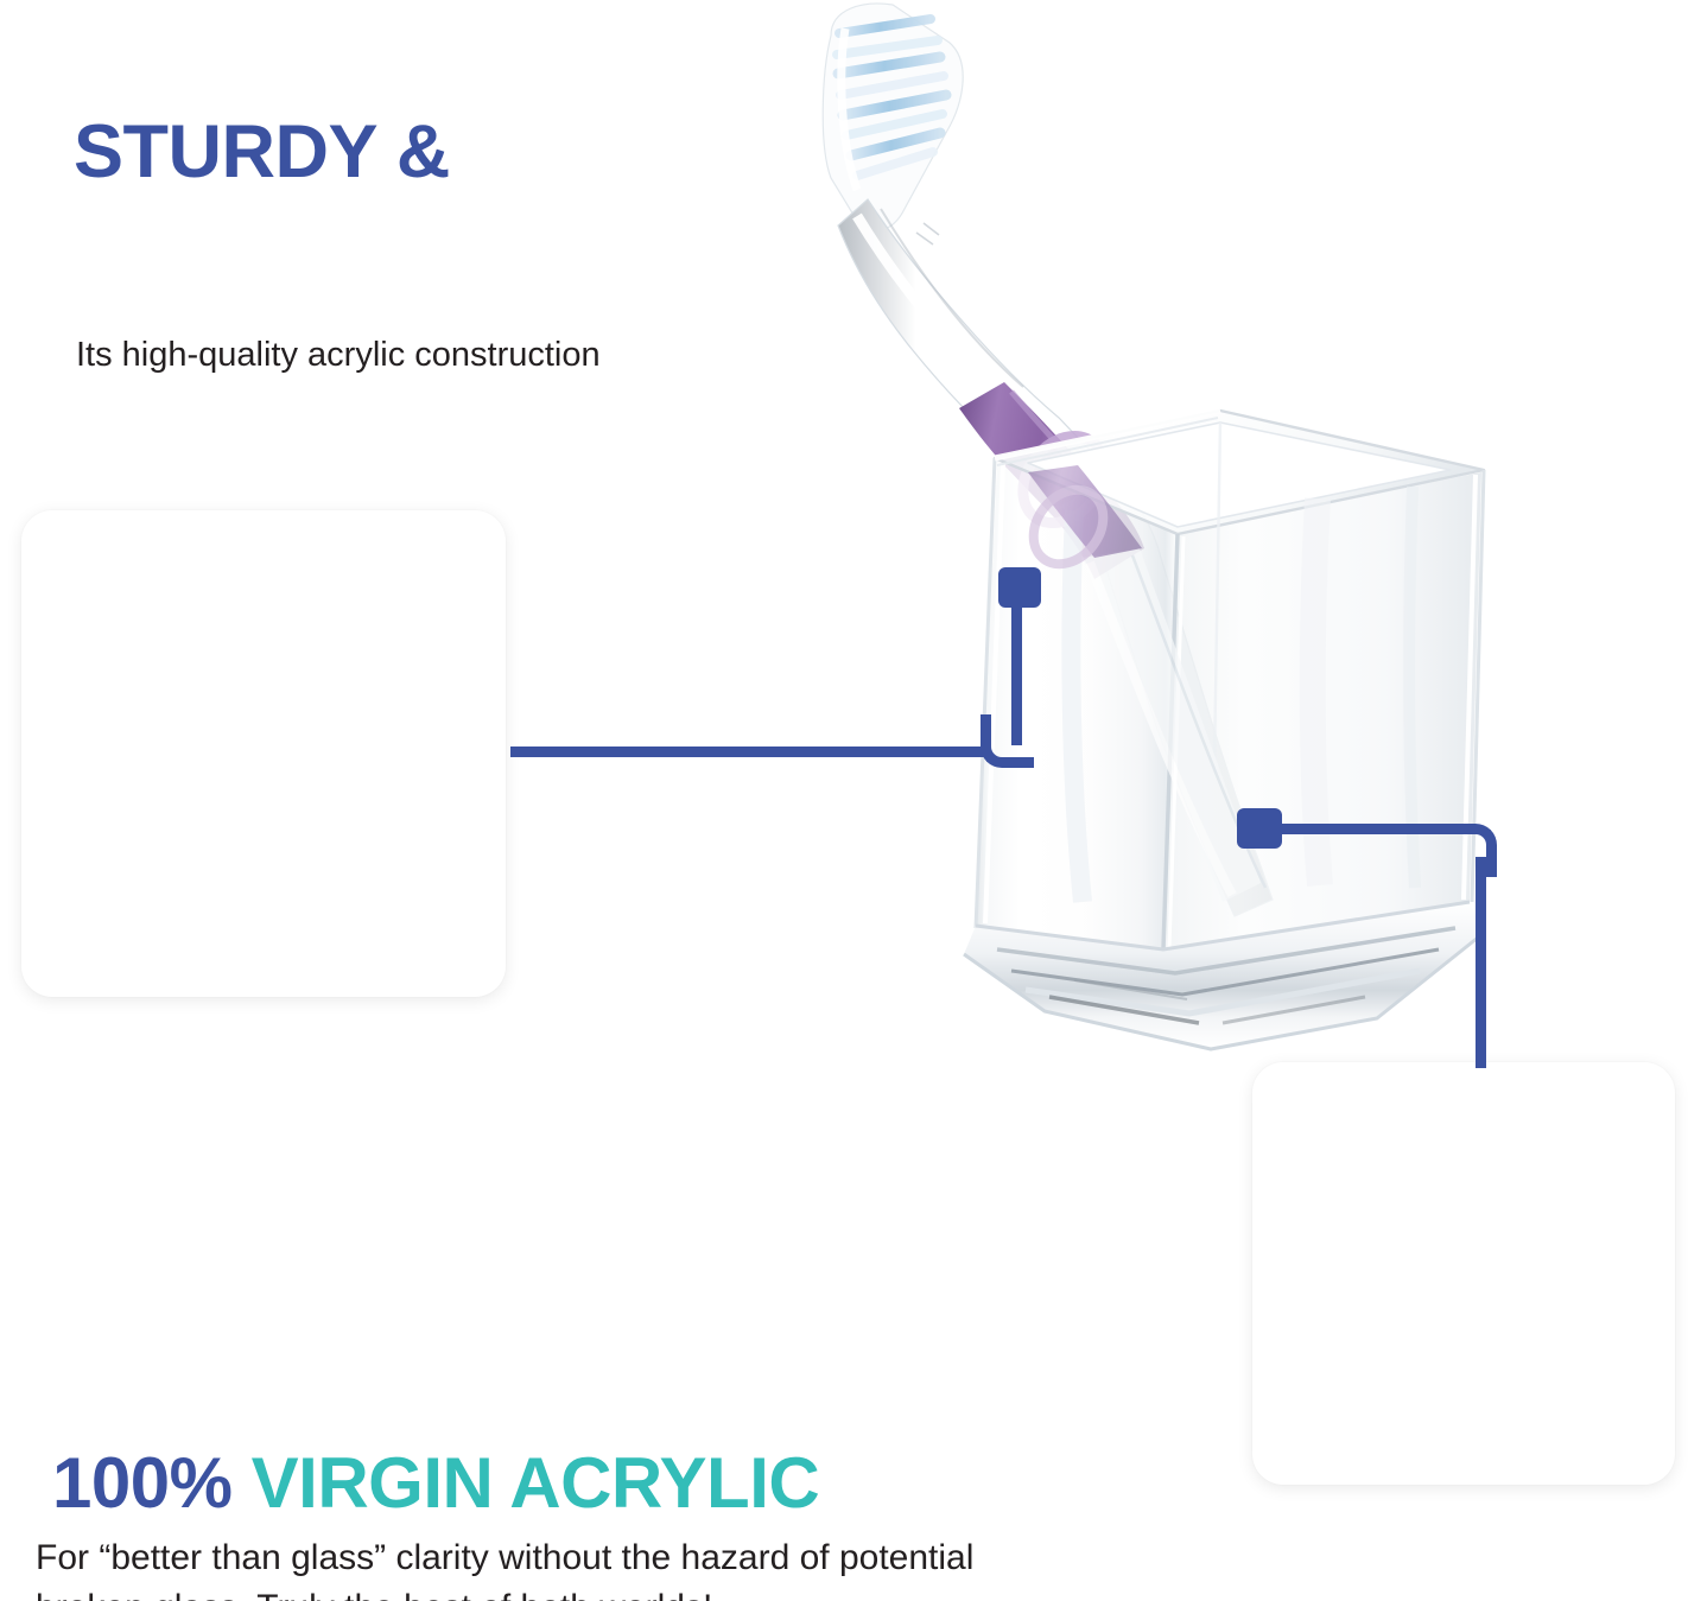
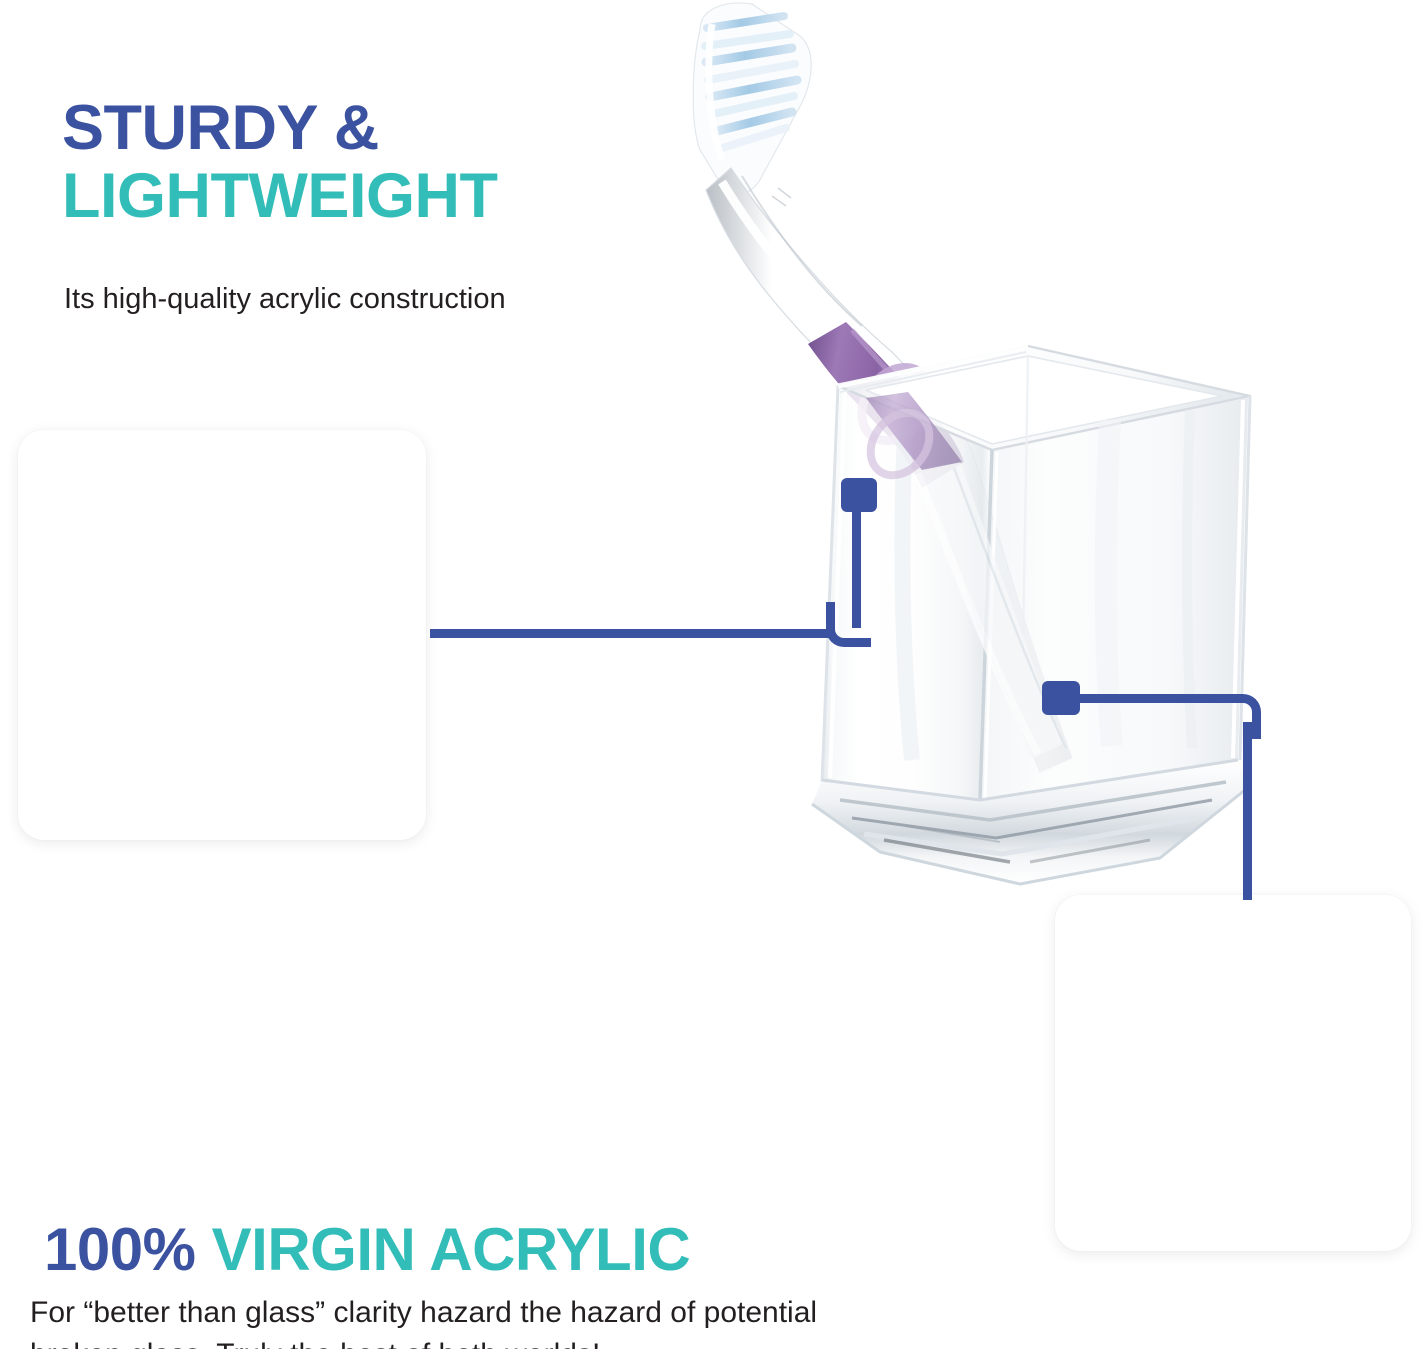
  STURDY &
+ LIGHTWEIGHT
  Its high-quality acrylic construction
  100% VIRGIN ACRYLIC
- For “better than glass” clarity without the hazard of potential
+ For “better than glass” clarity hazard the hazard of potential
